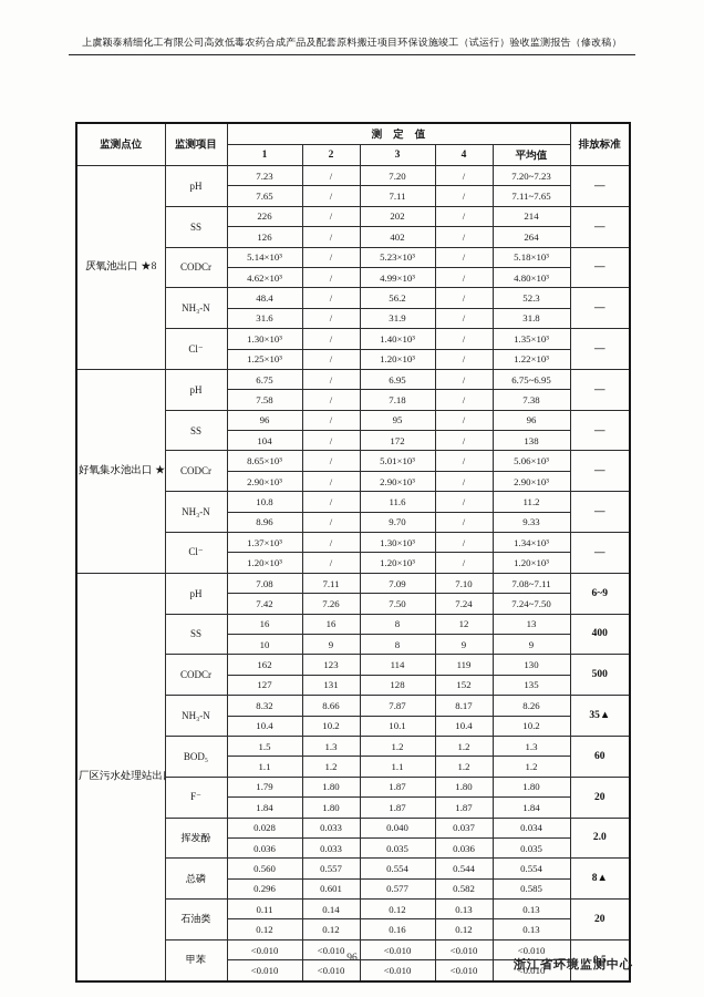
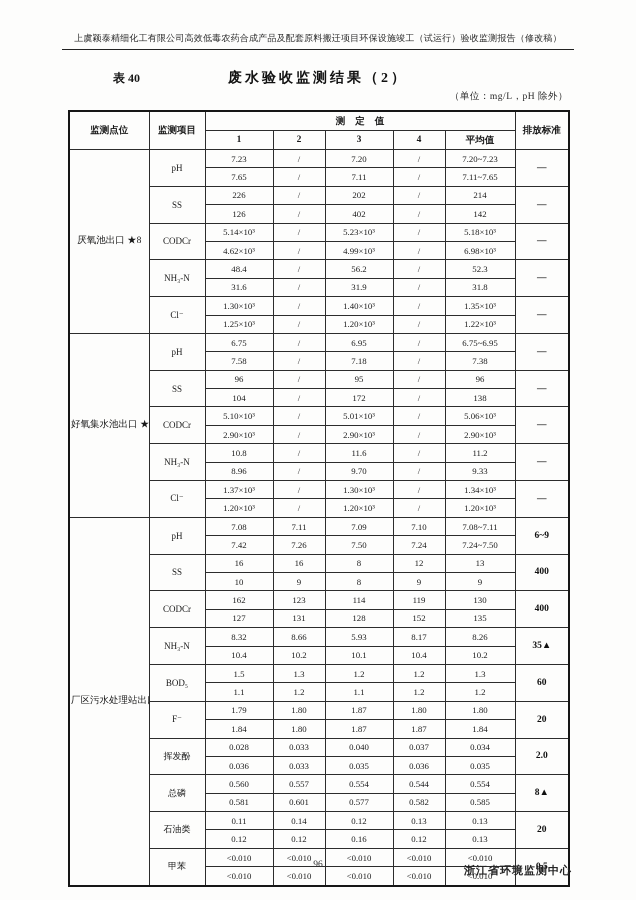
  上虞颖泰精细化工有限公司高效低毒农药合成产品及配套原料搬迁项目环保设施竣工（试运行）验收监测报告（修改稿）
+ 表 40
+ 废水验收监测结果（2）
+ （单位：mg/L，pH 除外）
  监测点位	监测项目	测定值	排放标准
  1	2	3	4	平均值
  厌氧池出口 ★8	pH	7.23	/	7.20	/	7.20~7.23	—
  7.65	/	7.11	/	7.11~7.65
  SS	226	/	202	/	214	—
- 126	/	402	/	264
+ 126	/	402	/	142
  CODCr	5.14×10³	/	5.23×10³	/	5.18×10³	—
- 4.62×10³	/	4.99×10³	/	4.80×10³
+ 4.62×10³	/	4.99×10³	/	6.98×10³
  NH₃-N	48.4	/	56.2	/	52.3	—
  31.6	/	31.9	/	31.8
  Cl⁻	1.30×10³	/	1.40×10³	/	1.35×10³	—
  1.25×10³	/	1.20×10³	/	1.22×10³
  好氧集水池出口 ★	pH	6.75	/	6.95	/	6.75~6.95	—
  7.58	/	7.18	/	7.38
  SS	96	/	95	/	96	—
  104	/	172	/	138
- CODCr	8.65×10³	/	5.01×10³	/	5.06×10³	—
+ CODCr	5.10×10³	/	5.01×10³	/	5.06×10³	—
  2.90×10³	/	2.90×10³	/	2.90×10³
  NH₃-N	10.8	/	11.6	/	11.2	—
  8.96	/	9.70	/	9.33
  Cl⁻	1.37×10³	/	1.30×10³	/	1.34×10³	—
  1.20×10³	/	1.20×10³	/	1.20×10³
  厂区污水处理站出	pH	7.08	7.11	7.09	7.10	7.08~7.11	6~9
  7.42	7.26	7.50	7.24	7.24~7.50
  SS	16	16	8	12	13	400
  10	9	8	9	9
- CODCr	162	123	114	119	130	500
+ CODCr	162	123	114	119	130	400
  127	131	128	152	135
- NH₃-N	8.32	8.66	7.87	8.17	8.26	35▲
+ NH₃-N	8.32	8.66	5.93	8.17	8.26	35▲
  10.4	10.2	10.1	10.4	10.2
  BOD₅	1.5	1.3	1.2	1.2	1.3	60
  1.1	1.2	1.1	1.2	1.2
  F⁻	1.79	1.80	1.87	1.80	1.80	20
  1.84	1.80	1.87	1.87	1.84
  挥发酚	0.028	0.033	0.040	0.037	0.034	2.0
  0.036	0.033	0.035	0.036	0.035
  总磷	0.560	0.557	0.554	0.544	0.554	8▲
- 0.296	0.601	0.577	0.582	0.585
+ 0.581	0.601	0.577	0.582	0.585
  石油类	0.11	0.14	0.12	0.13	0.13	20
  0.12	0.12	0.16	0.12	0.13
  甲苯	<0.010	<0.010	<0.010	<0.010	<0.010	0.5
  <0.010	<0.010	<0.010	<0.010	<0.010
  96
  浙江省环境监测中心
